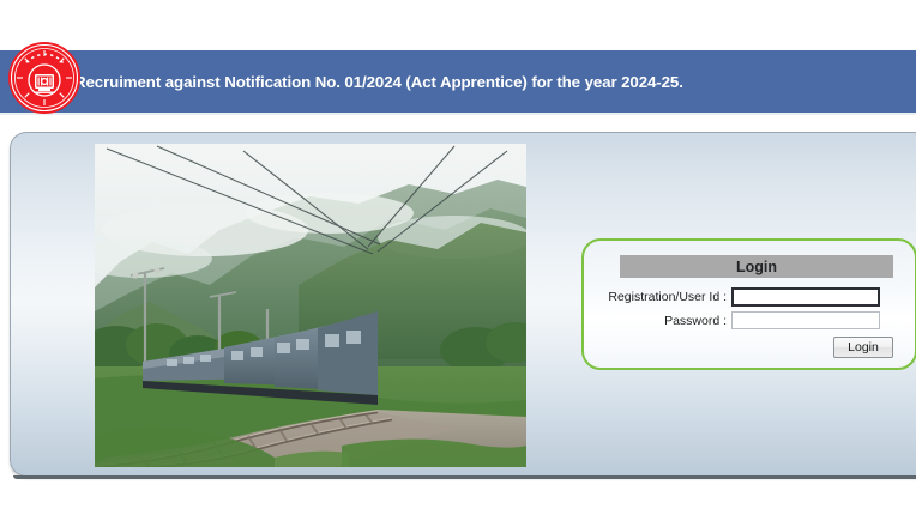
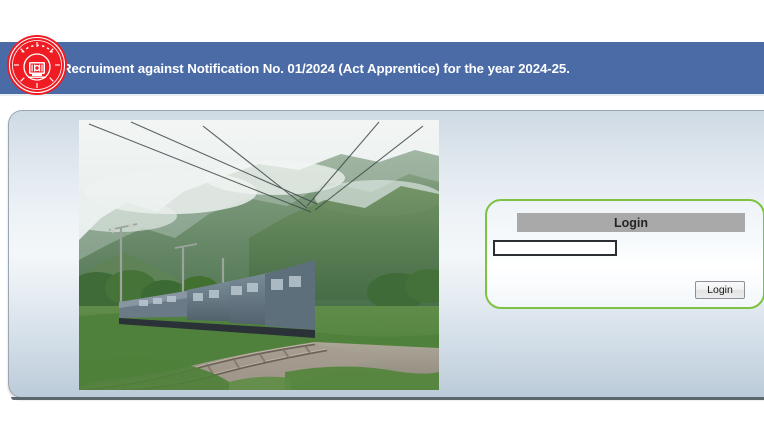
  ecruiment against Notification No. 01/2024 (Act Apprentice) for the year 2024-25.
  Login
- Registration/User Id :
- Password :
  Login
